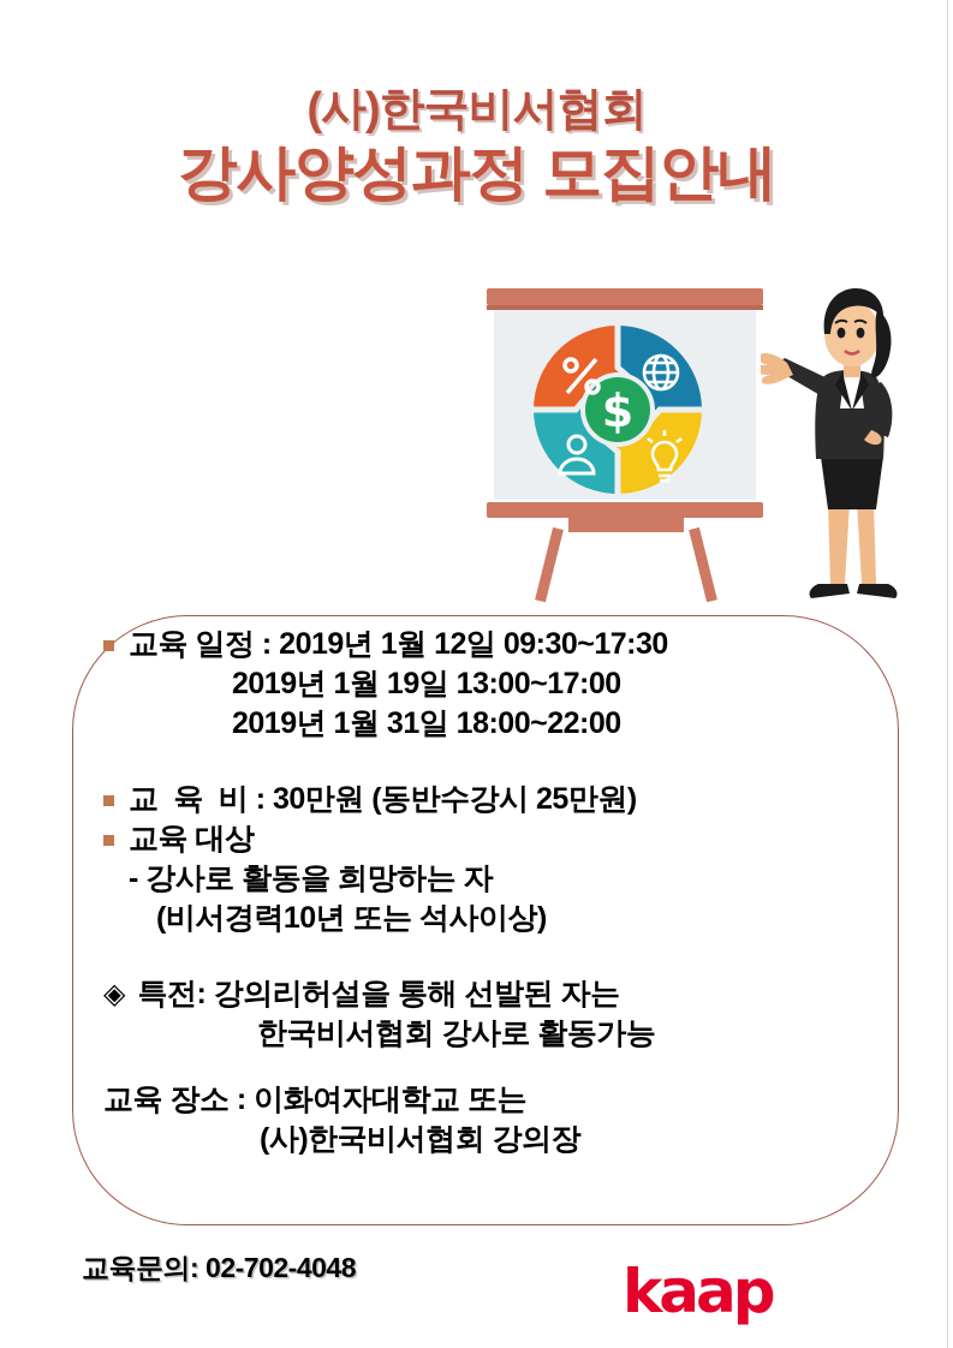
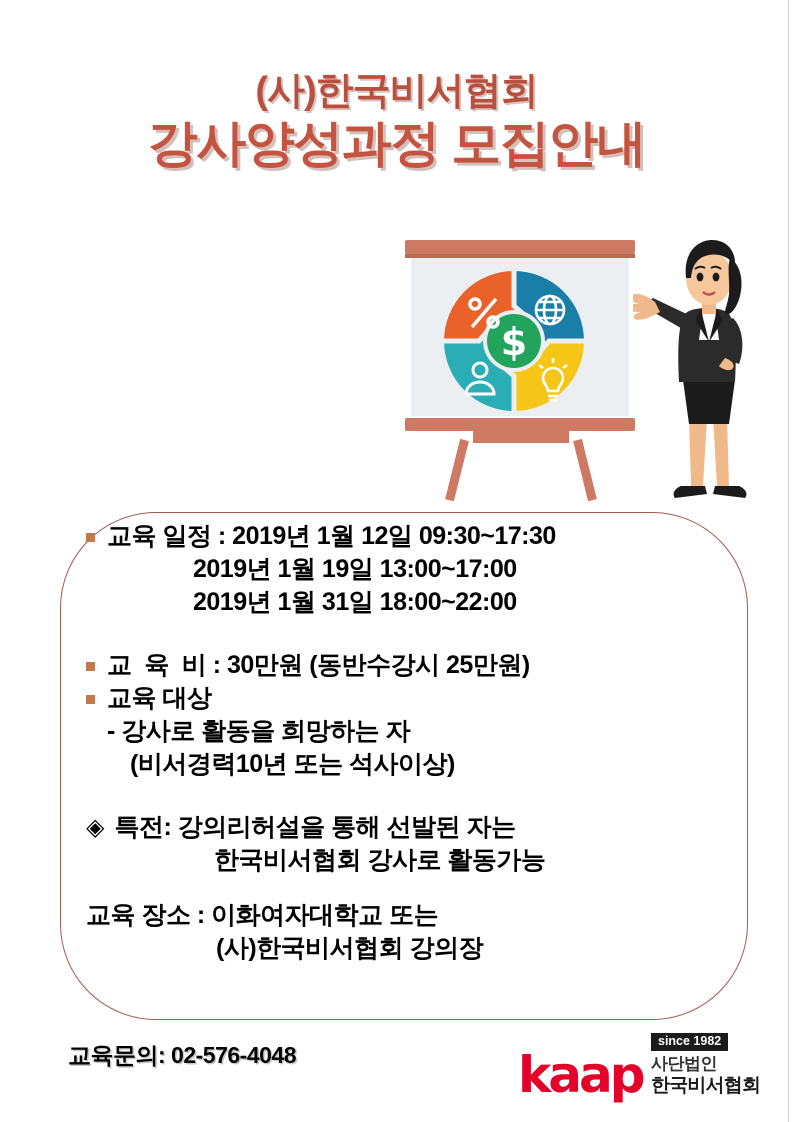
  (사)한국비서협회
  강사양성과정 모집안내
  $
  교육 일정 : 2019년 1월 12일 09:30~17:30
  2019년 1월 19일 13:00~17:00
  2019년 1월 31일 18:00~22:00
  교 육 비 : 30만원 (동반수강시 25만원)
  교육 대상
  - 강사로 활동을 희망하는 자
  (비서경력10년 또는 석사이상)
  ◈
  특전: 강의리허설을 통해 선발된 자는
  한국비서협회 강사로 활동가능
  교육 장소 : 이화여자대학교 또는
  (사)한국비서협회 강의장
- 교육문의: 02-702-4048
+ 교육문의: 02-576-4048
  kaap
+ since 1982
+ 사단법인
+ 한국비서협회
